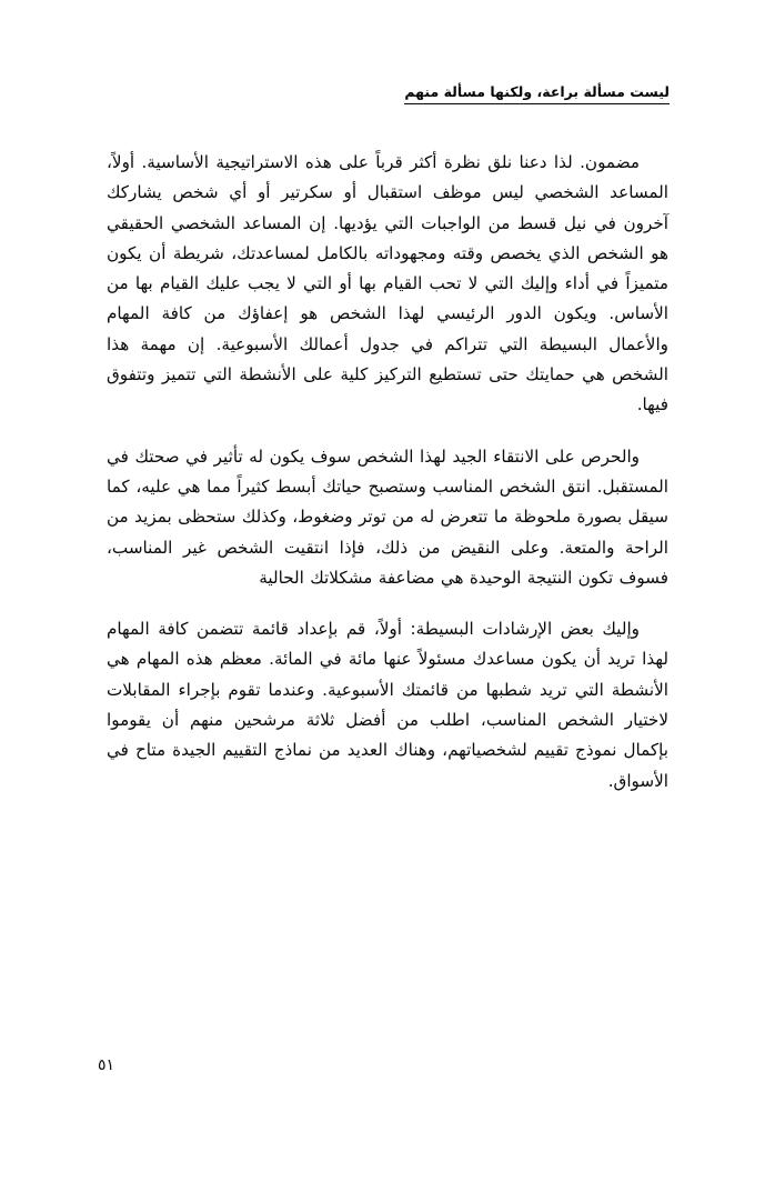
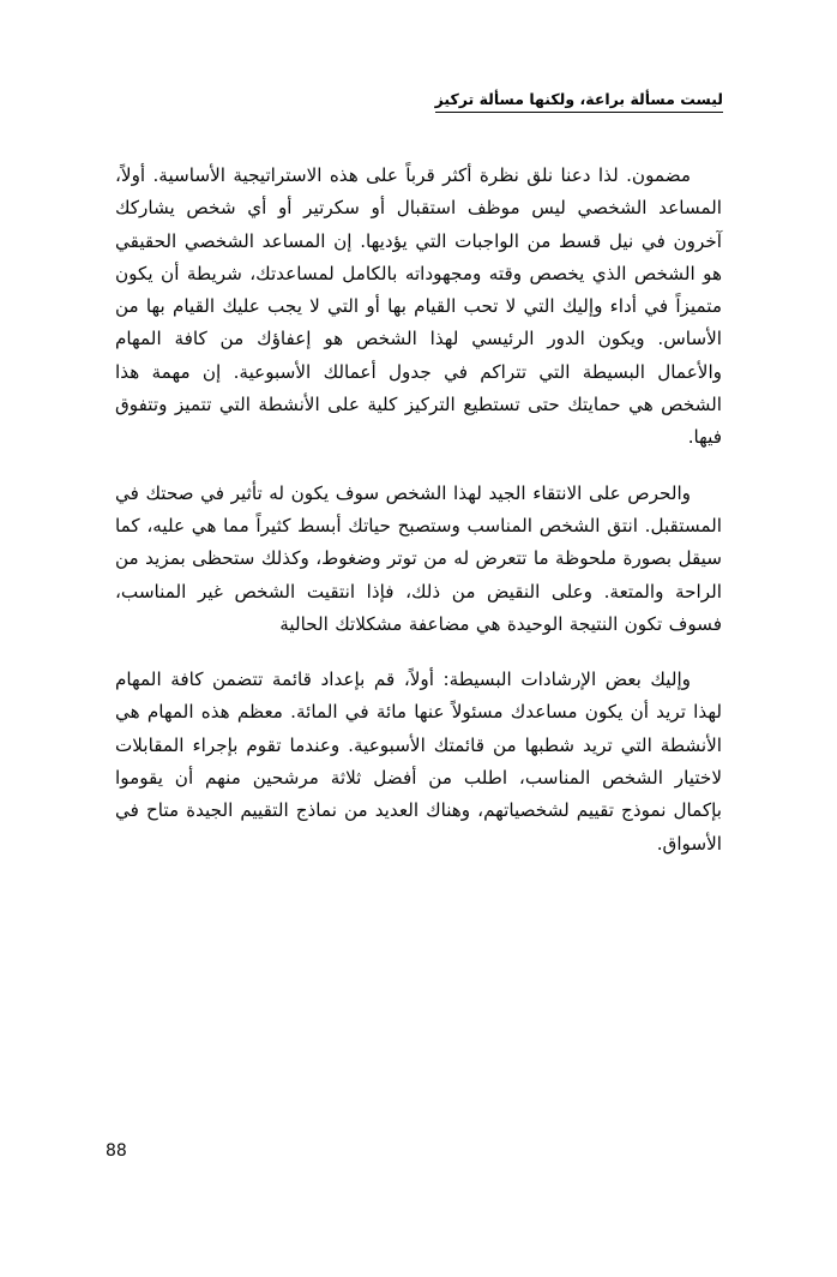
- ليست مسألة براعة، ولكنها مسألة منهم
+ ليست مسألة براعة، ولكنها مسألة تركيز
  مضمون. لذا دعنا نلق نظرة أكثر قرباً على هذه الاستراتيجية الأساسية. أولاً، المساعد الشخصي ليس موظف استقبال أو سكرتير أو أي شخص يشاركك آخرون في نيل قسط من الواجبات التي يؤديها. إن المساعد الشخصي الحقيقي هو الشخص الذي يخصص وقته ومجهوداته بالكامل لمساعدتك، شريطة أن يكون متميزاً في أداء وإليك التي لا تحب القيام بها أو التي لا يجب عليك القيام بها من الأساس. ويكون الدور الرئيسي لهذا الشخص هو إعفاؤك من كافة المهام والأعمال البسيطة التي تتراكم في جدول أعمالك الأسبوعية. إن مهمة هذا الشخص هي حمايتك حتى تستطيع التركيز كلية على الأنشطة التي تتميز وتتفوق فيها.
  والحرص على الانتقاء الجيد لهذا الشخص سوف يكون له تأثير في صحتك في المستقبل. انتق الشخص المناسب وستصبح حياتك أبسط كثيراً مما هي عليه، كما سيقل بصورة ملحوظة ما تتعرض له من توتر وضغوط، وكذلك ستحظى بمزيد من الراحة والمتعة. وعلى النقيض من ذلك، فإذا انتقيت الشخص غير المناسب، فسوف تكون النتيجة الوحيدة هي مضاعفة مشكلاتك الحالية
  وإليك بعض الإرشادات البسيطة: أولاً، قم بإعداد قائمة تتضمن كافة المهام لهذا تريد أن يكون مساعدك مسئولاً عنها مائة في المائة. معظم هذه المهام هي الأنشطة التي تريد شطبها من قائمتك الأسبوعية. وعندما تقوم بإجراء المقابلات لاختيار الشخص المناسب، اطلب من أفضل ثلاثة مرشحين منهم أن يقوموا بإكمال نموذج تقييم لشخصياتهم، وهناك العديد من نماذج التقييم الجيدة متاح في الأسواق.
- ٥١
+ 88
